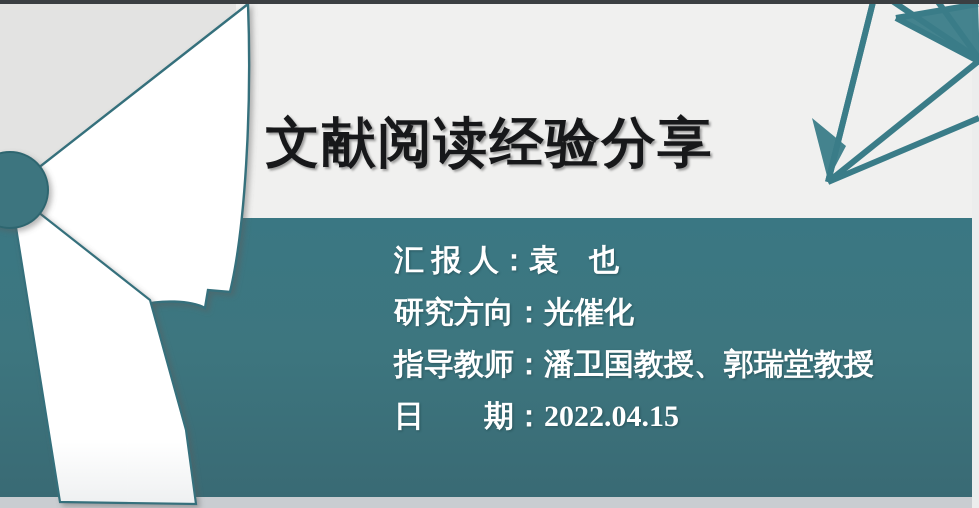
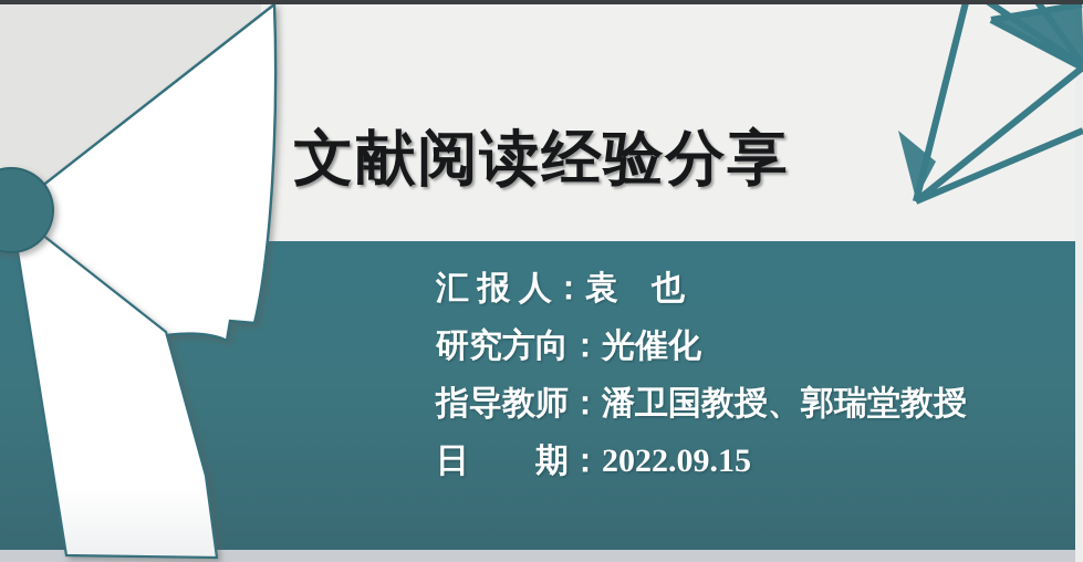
  文献阅读经验分享
  汇 报 人：袁 也
  研究方向：光催化
  指导教师：潘卫国教授、郭瑞堂教授
- 日 期：2022.04.15
+ 日 期：2022.09.15
